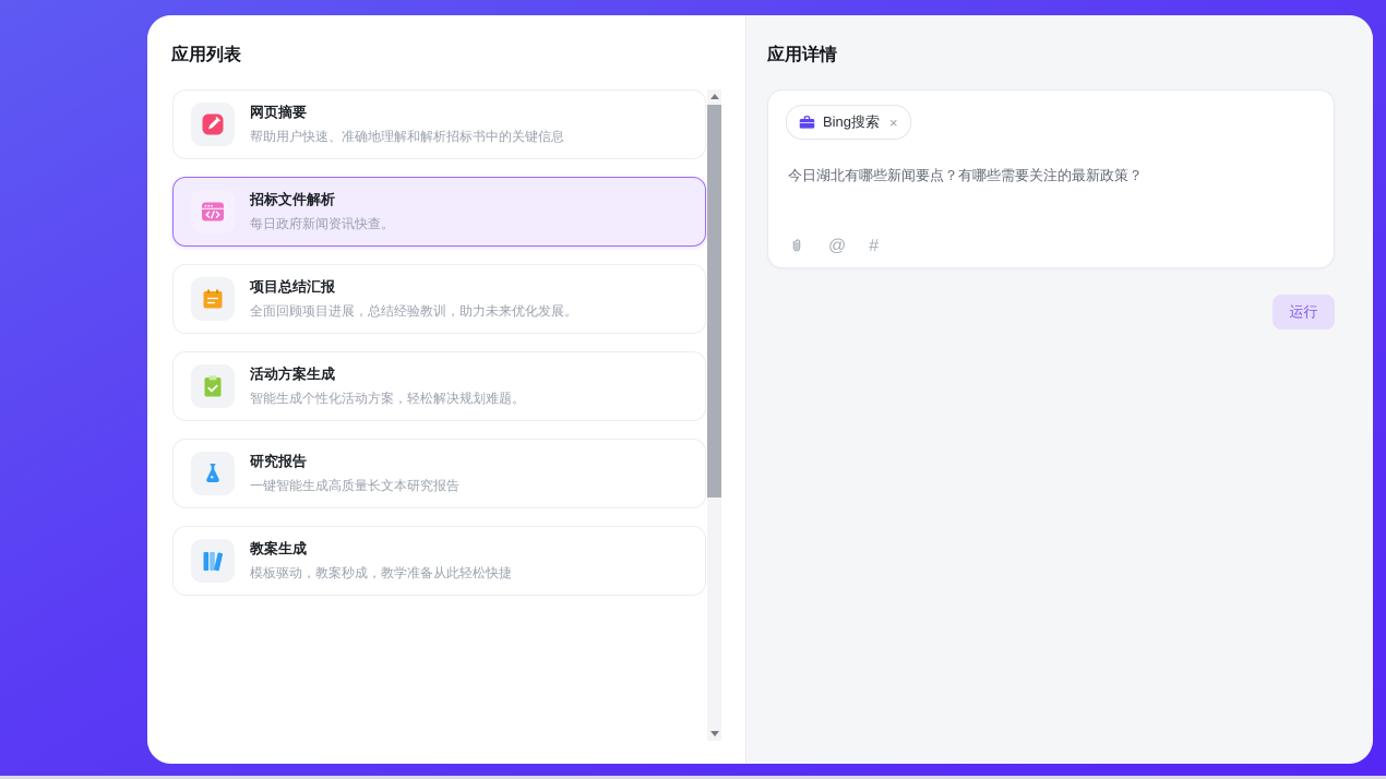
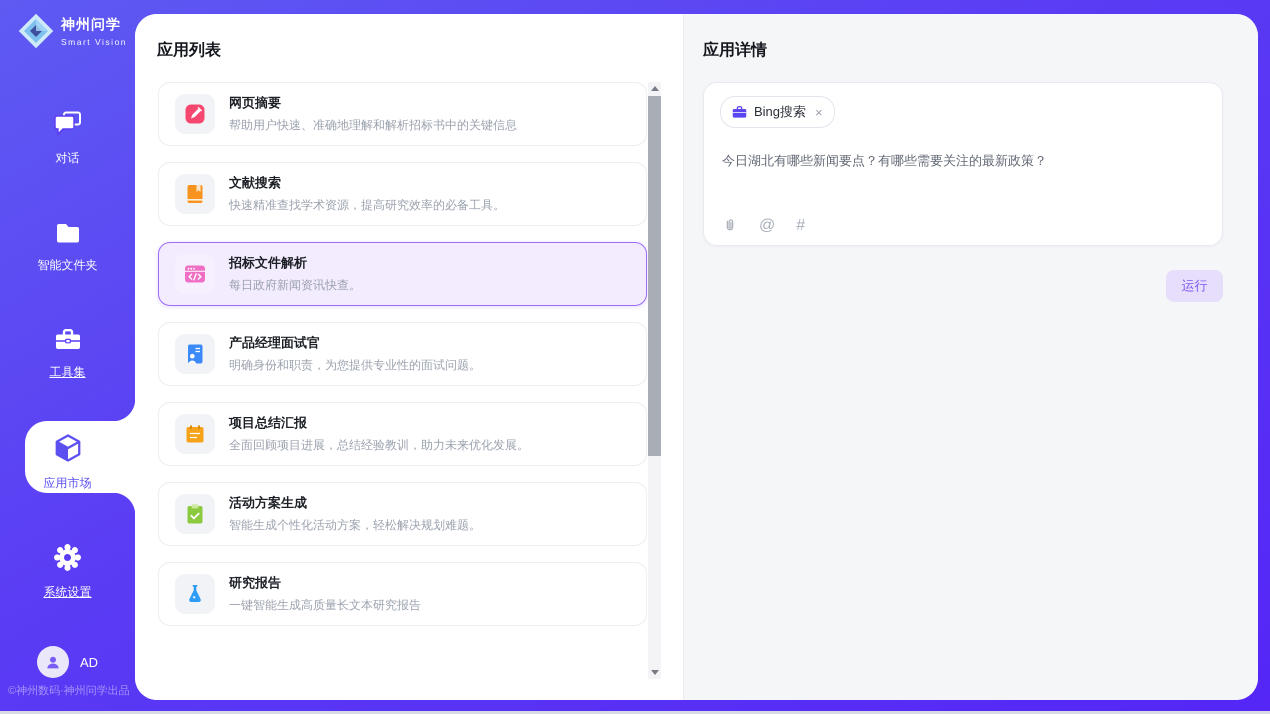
+ 神州问学
+ Smart Vision
+ 对话
+ 智能文件夹
+ 工具集
+ 应用市场
+ 系统设置
+ AD
+ ©神州数码·神州问学出品
  应用列表
  网页摘要
  帮助用户快速、准确地理解和解析招标书中的关键信息
+ 文献搜索
+ 快速精准查找学术资源，提高研究效率的必备工具。
  招标文件解析
  每日政府新闻资讯快查。
+ 产品经理面试官
+ 明确身份和职责，为您提供专业性的面试问题。
  项目总结汇报
  全面回顾项目进展，总结经验教训，助力未来优化发展。
  活动方案生成
  智能生成个性化活动方案，轻松解决规划难题。
  研究报告
  一键智能生成高质量长文本研究报告
- 教案生成
- 模板驱动，教案秒成，教学准备从此轻松快捷
  应用详情
  Bing搜索
  ×
  今日湖北有哪些新闻要点？有哪些需要关注的最新政策？
  @
  #
  运行
